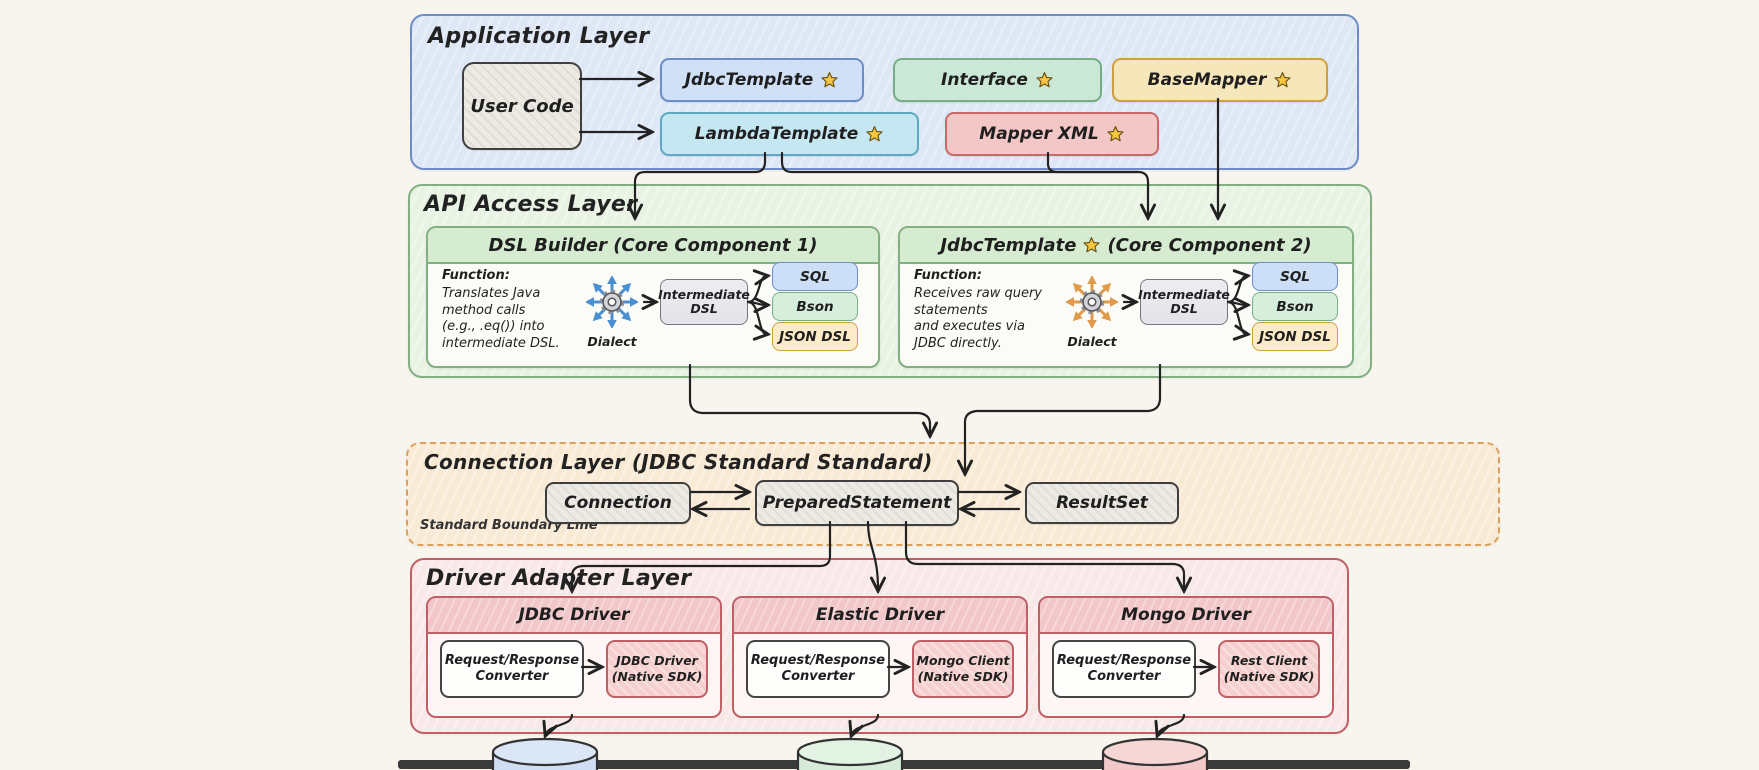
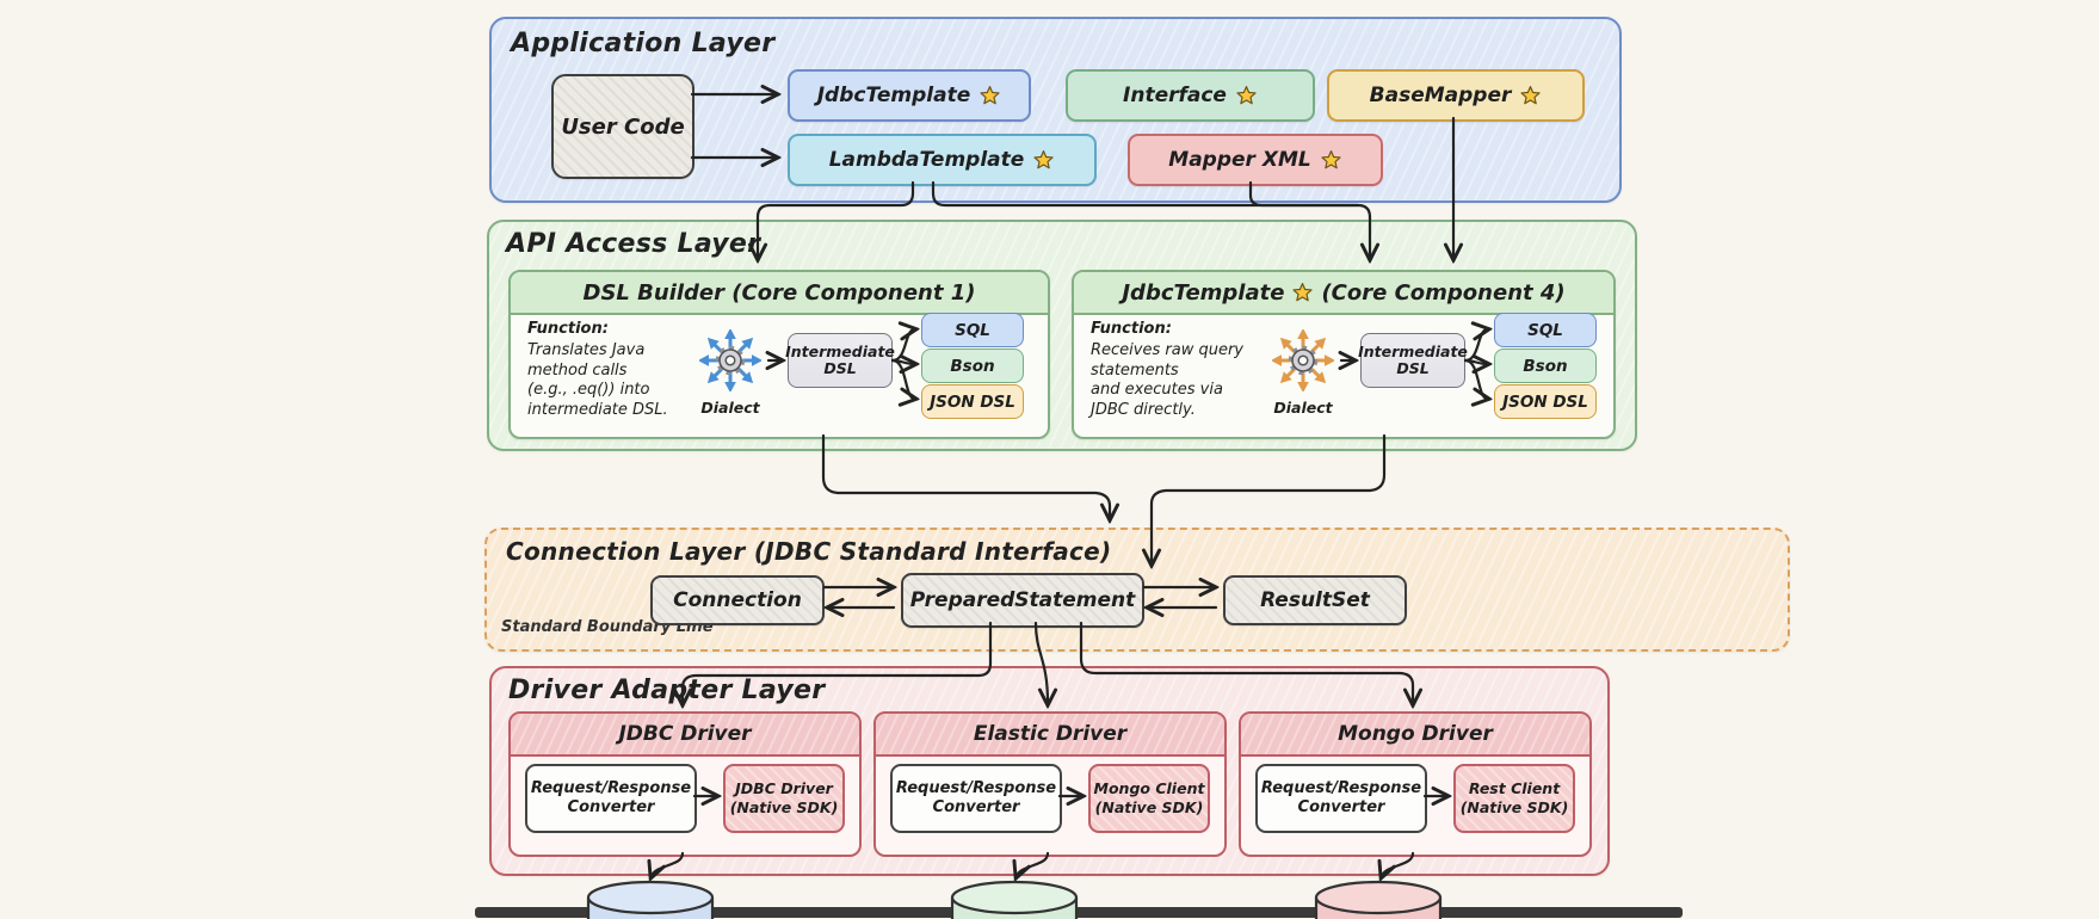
  Application Layer
  User Code
  JdbcTemplate
  Interface
  BaseMapper
  LambdaTemplate
  Mapper XML
  API Access Layer
  DSL Builder (Core Component 1)
  Function:
  Translates Java
  method calls
  (e.g., .eq()) into
  intermediate DSL.
  Dialect
  Intermediate DSL
  SQL
  Bson
  JSON DSL
  JdbcTemplate
- (Core Component 2)
+ (Core Component 4)
  Function:
  Receives raw query
  statements
  and executes via
  JDBC directly.
  Dialect
  Intermediate DSL
  SQL
  Bson
  JSON DSL
- Connection Layer (JDBC Standard Standard)
+ Connection Layer (JDBC Standard Interface)
  Standard Boundary Line
  Connection
  PreparedStatement
  ResultSet
  Driver Adapter Layer
  JDBC Driver
  Request/Response
  Converter
  JDBC Driver
  (Native SDK)
  Elastic Driver
  Request/Response
  Converter
  Mongo Client
  (Native SDK)
  Mongo Driver
  Request/Response
  Converter
  Rest Client
  (Native SDK)
